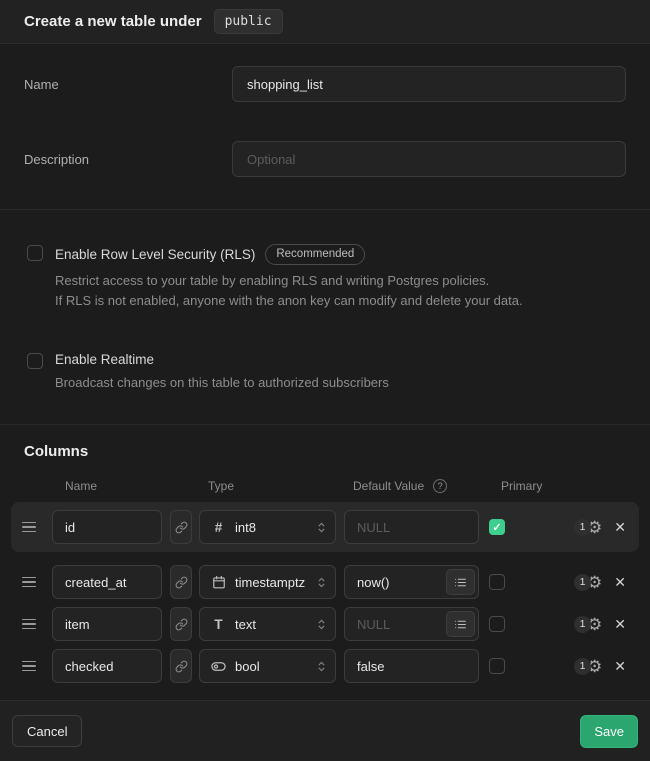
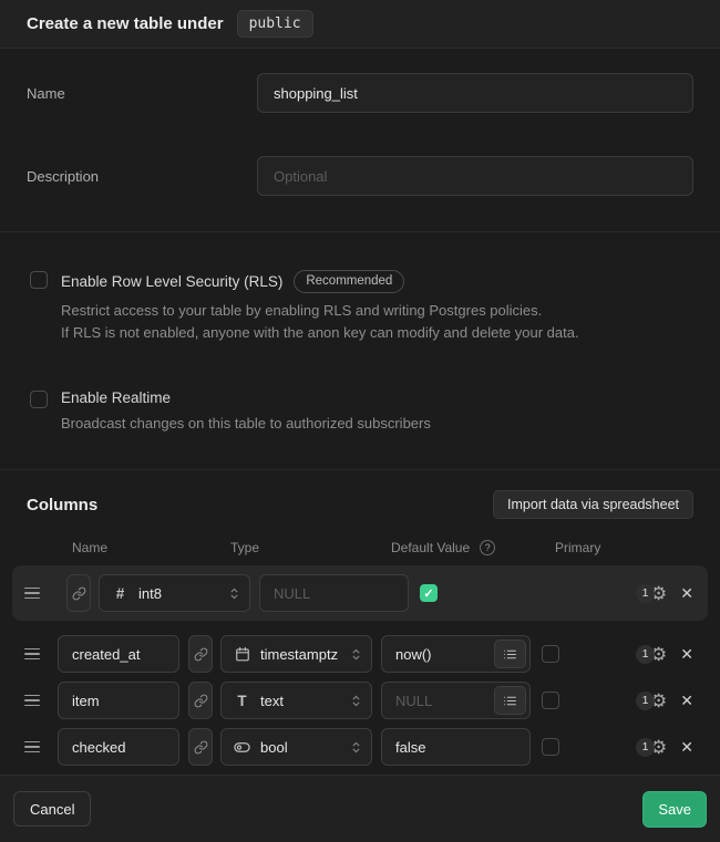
  Create a new table under
  public
  Name
  shopping_list
  Description
  Optional
  Enable Row Level Security (RLS)
  Recommended
  Restrict access to your table by enabling RLS and writing Postgres policies.
  If RLS is not enabled, anyone with the anon key can modify and delete your data.
  Enable Realtime
  Broadcast changes on this table to authorized subscribers
  Columns
+ Import data via spreadsheet
  Name
  Type
  Default Value
  ?
  Primary
- id
  #
  int8
  NULL
  ✓
  1
  ⚙
  ✕
  created_at
  timestamptz
  now()
  1
  ⚙
  ✕
  item
  T
  text
  NULL
  1
  ⚙
  ✕
  checked
  bool
  false
  1
  ⚙
  ✕
  Cancel
  Save
